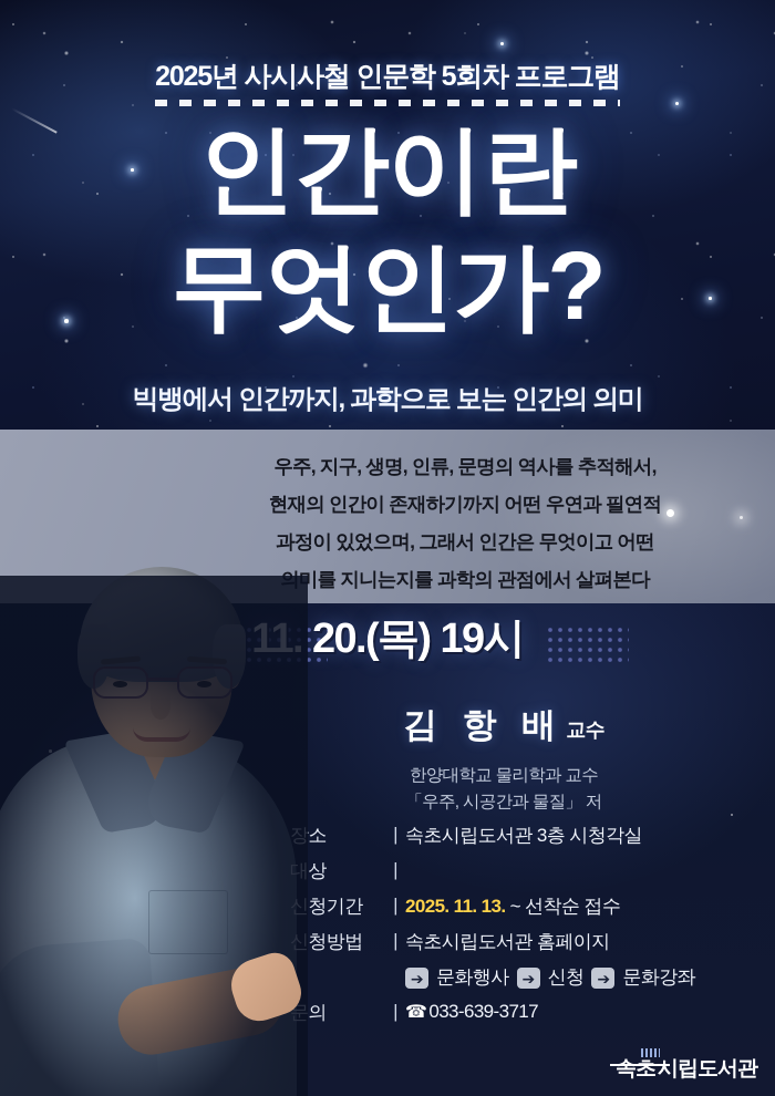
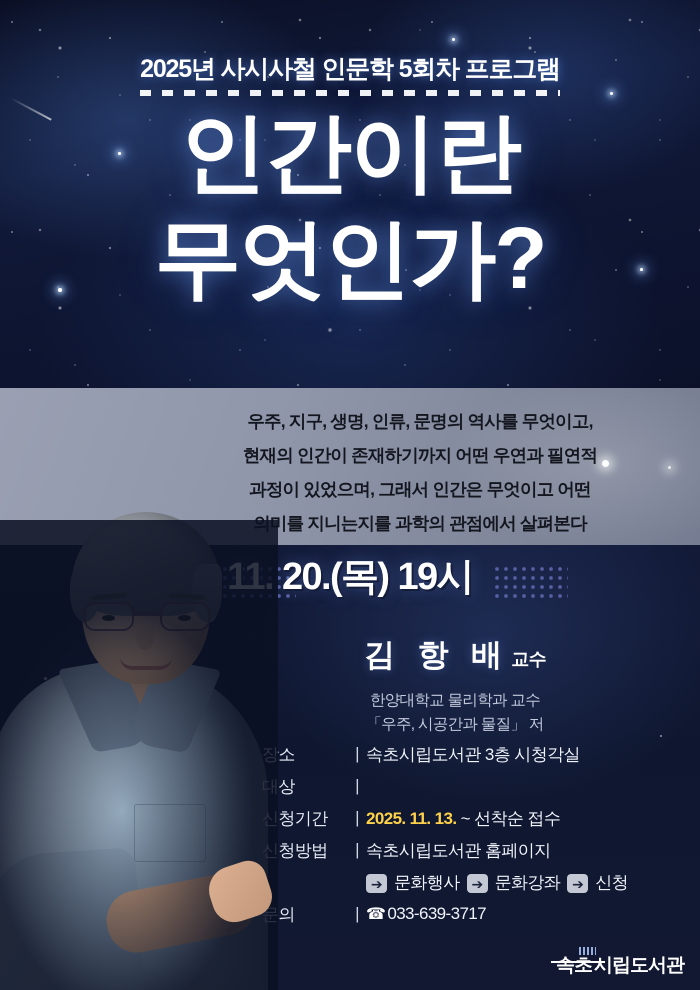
  2025년 사시사철 인문학 5회차 프로그램
  인간이란
  무엇인가?
- 빅뱅에서 인간까지, 과학으로 보는 인간의 의미
- 우주, 지구, 생명, 인류, 문명의 역사를 추적해서,
+ 우주, 지구, 생명, 인류, 문명의 역사를 무엇이고,
  현재의 인간이 존재하기까지 어떤 우연과 필연적
  과정이 있었으며, 그래서 인간은 무엇이고 어떤
  미를 지니는지를 과학의 관점에서 살펴본다
  20.(목) 19시
  김 항 배교수
  한양대학교 물리학과 교수
  「우주, 시공간과 물질」 저
  |
  속초시립도서관 3층 시청각실
  |
  청기간
  |
  2025. 11. 13. ~ 선착순 접수
  청방법
  |
  속초시립도서관 홈페이지
  ➔
  문화행사
  ➔
- 신청
+ 문화강좌
  ➔
- 문화강좌
+ 신청
  |
  ☎033-639-3717
  속초
  시립도서관
